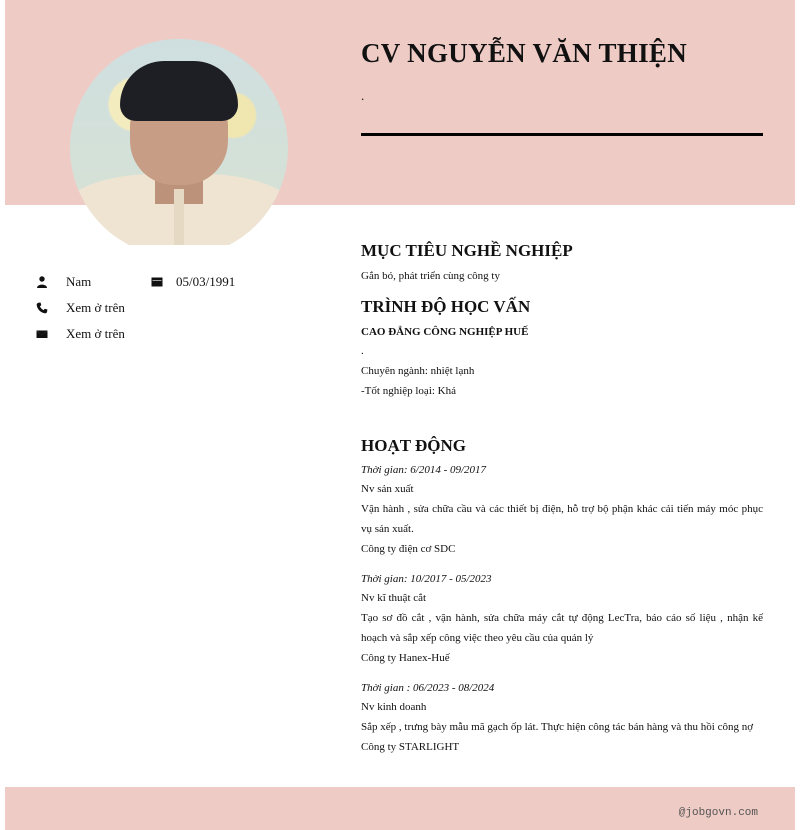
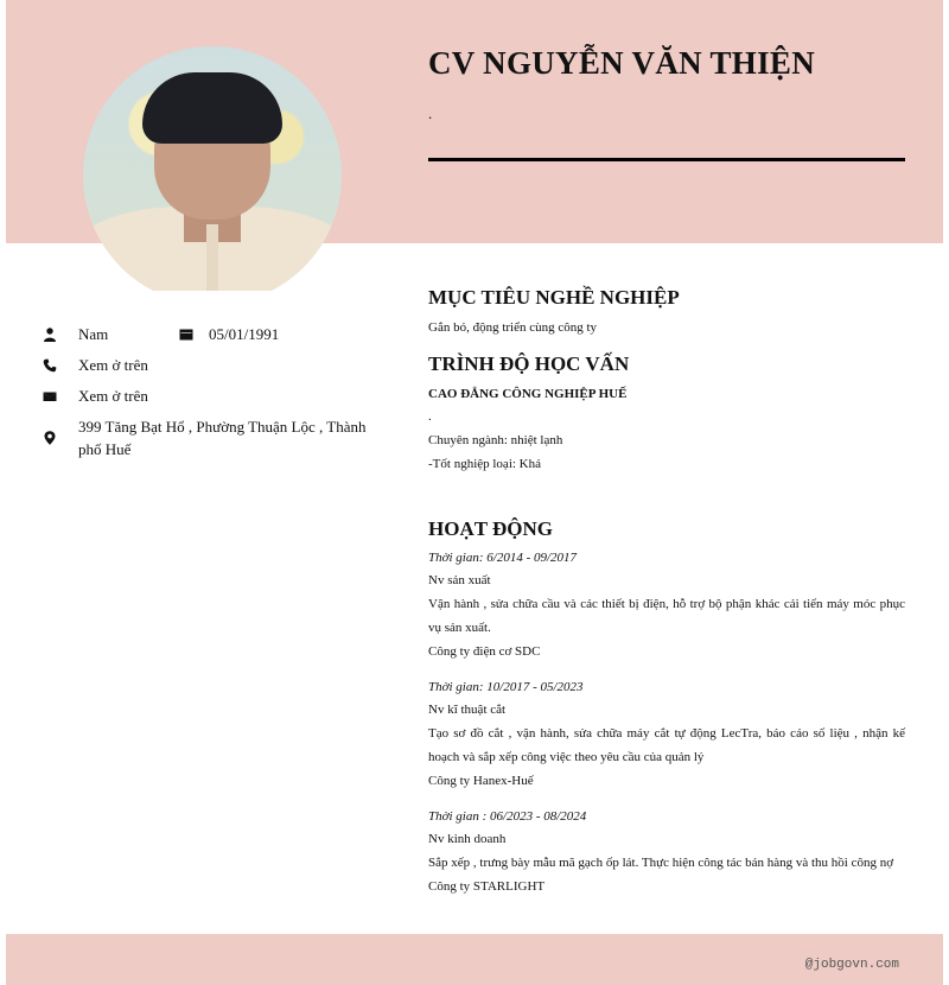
  CV NGUYỄN VĂN THIỆN
  .
  Nam
- 05/03/1991
+ 05/01/1991
  Xem ở trên
  Xem ở trên
+ 399 Tăng Bạt Hổ , Phường Thuận Lộc , Thành phố Huế
  MỤC TIÊU NGHỀ NGHIỆP
- Gắn bó, phát triển cùng công ty
+ Gắn bó, động triển cùng công ty
  TRÌNH ĐỘ HỌC VẤN
  CAO ĐẲNG CÔNG NGHIỆP HUẾ
  .
  Chuyên ngành: nhiệt lạnh
  -Tốt nghiệp loại: Khá
  HOẠT ĐỘNG
  Thời gian: 6/2014 - 09/2017
  Nv sản xuất
  Vận hành , sửa chữa cầu và các thiết bị điện, hỗ trợ bộ phận khác cải tiến máy móc phục vụ sản xuất.
  Công ty điện cơ SDC
  Thời gian: 10/2017 - 05/2023
  Nv kĩ thuật cắt
  Tạo sơ đồ cắt , vận hành, sửa chữa máy cắt tự động LecTra, báo cáo số liệu , nhận kế hoạch và sắp xếp công việc theo yêu cầu của quản lý
  Công ty Hanex-Huế
  Thời gian : 06/2023 - 08/2024
  Nv kinh doanh
  Sắp xếp , trưng bày mẫu mã gạch ốp lát. Thực hiện công tác bán hàng và thu hồi công nợ
  Công ty STARLIGHT
  @jobgovn.com
